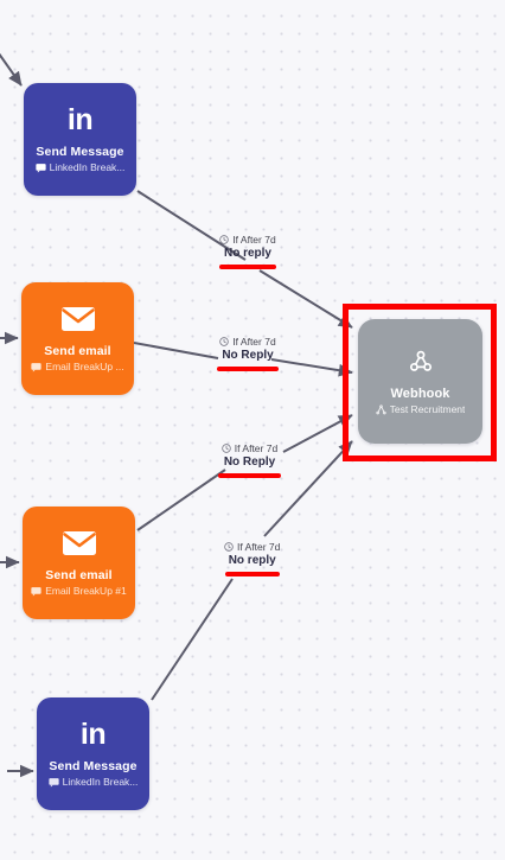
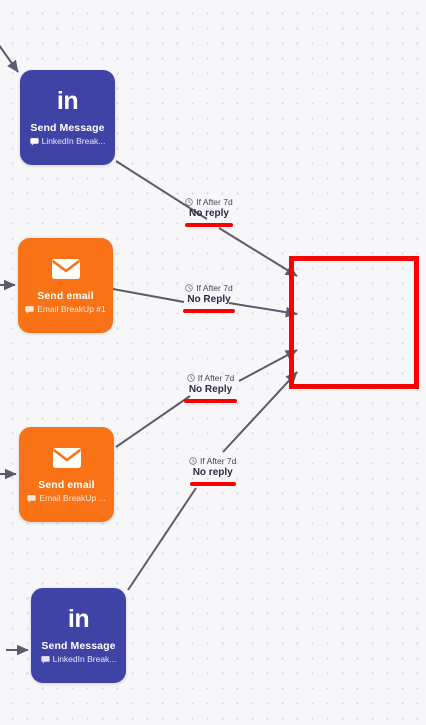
  in
  Send Message
  LinkedIn Break...
  Send email
- Email BreakUp ...
+ Email BreakUp #1
  Send email
- Email BreakUp #1
+ Email BreakUp ...
  in
  Send Message
  LinkedIn Break...
- Webhook
- Test Recruitment
  If After 7d
  No reply
  If After 7d
  No Reply
  If After 7d
  No Reply
  If After 7d
  No reply
